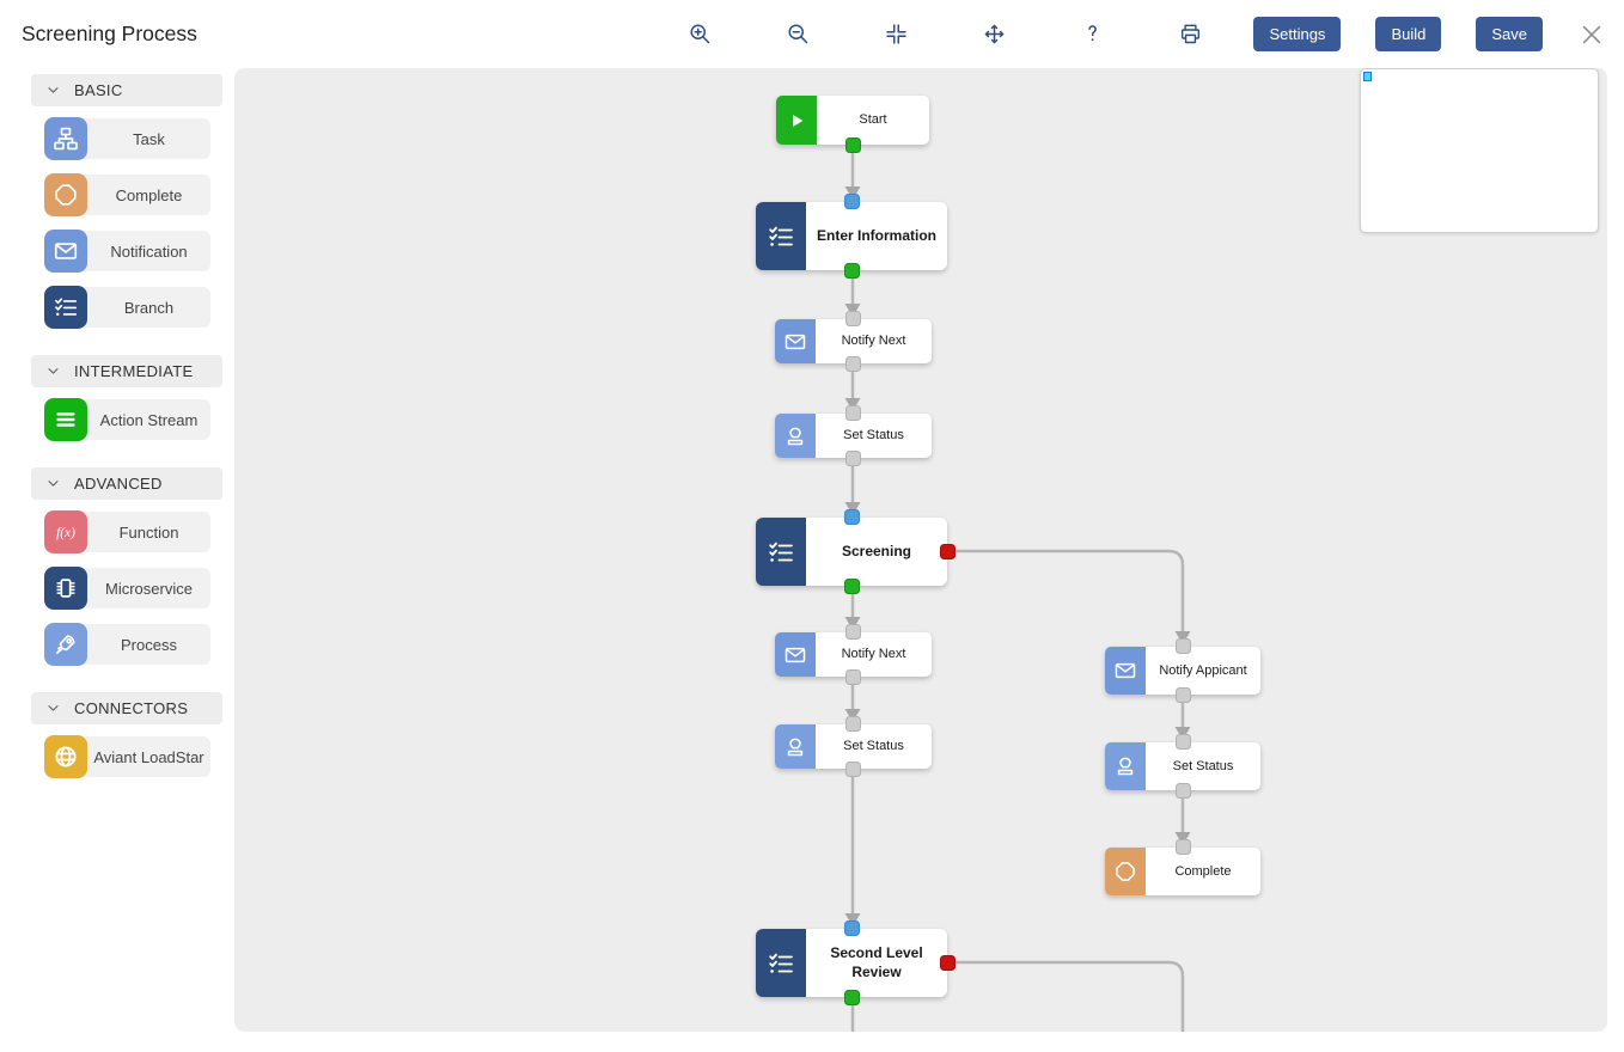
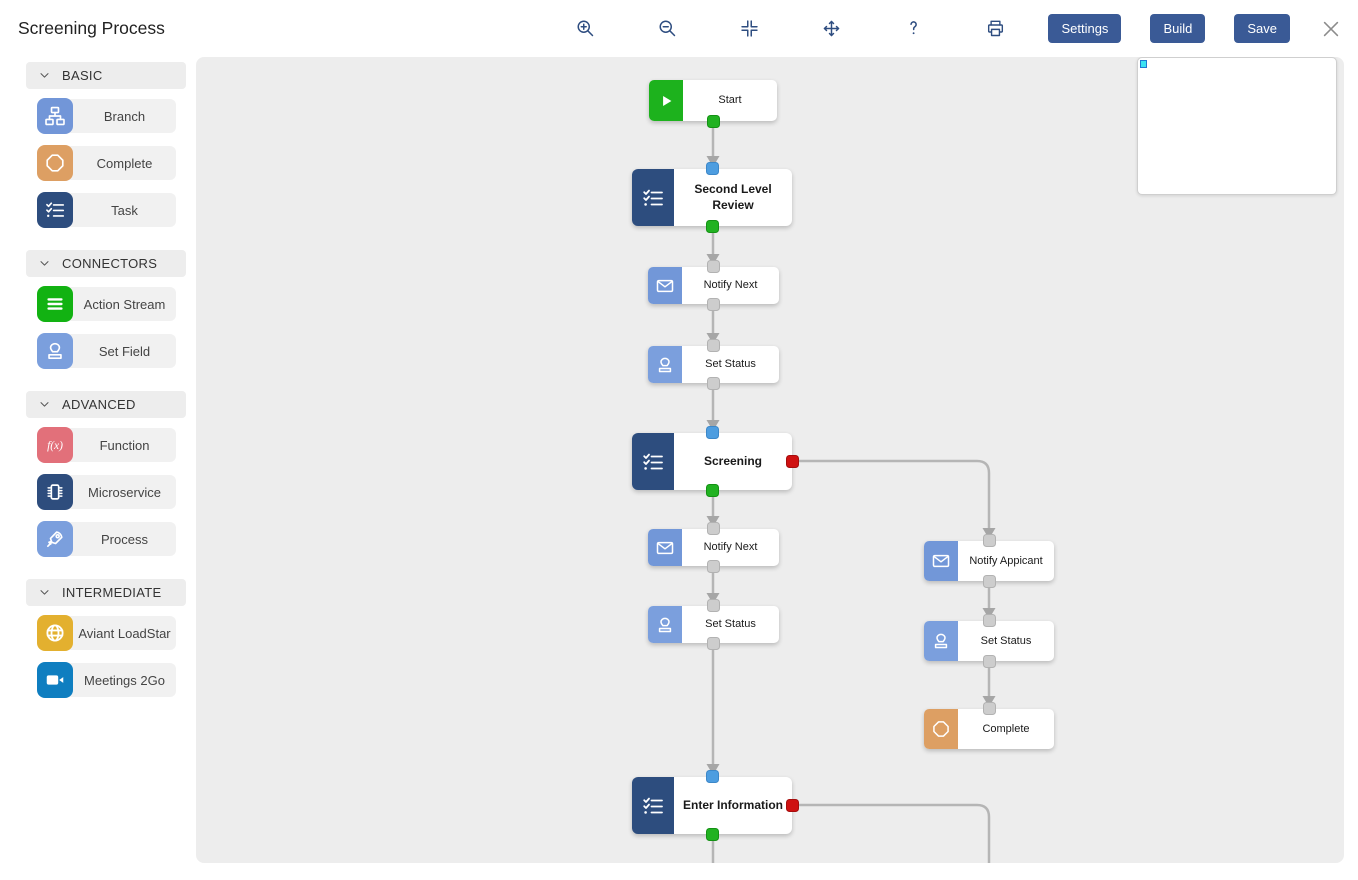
  Screening Process
  Settings
  Build
  Save
  BASIC
- Task
+ Branch
  Complete
- Notification
- Branch
+ Task
- INTERMEDIATE
+ CONNECTORS
  Action Stream
+ Set Field
  ADVANCED
  f(x)
  Function
  Microservice
  Process
- CONNECTORS
+ INTERMEDIATE
  Aviant LoadStar
+ Meetings 2Go
  Start
- Enter Information
+ Second Level Review
  Notify Next
  Set Status
  Screening
  Notify Next
  Set Status
- Second Level Review
+ Enter Information
  Notify Appicant
  Set Status
  Complete
